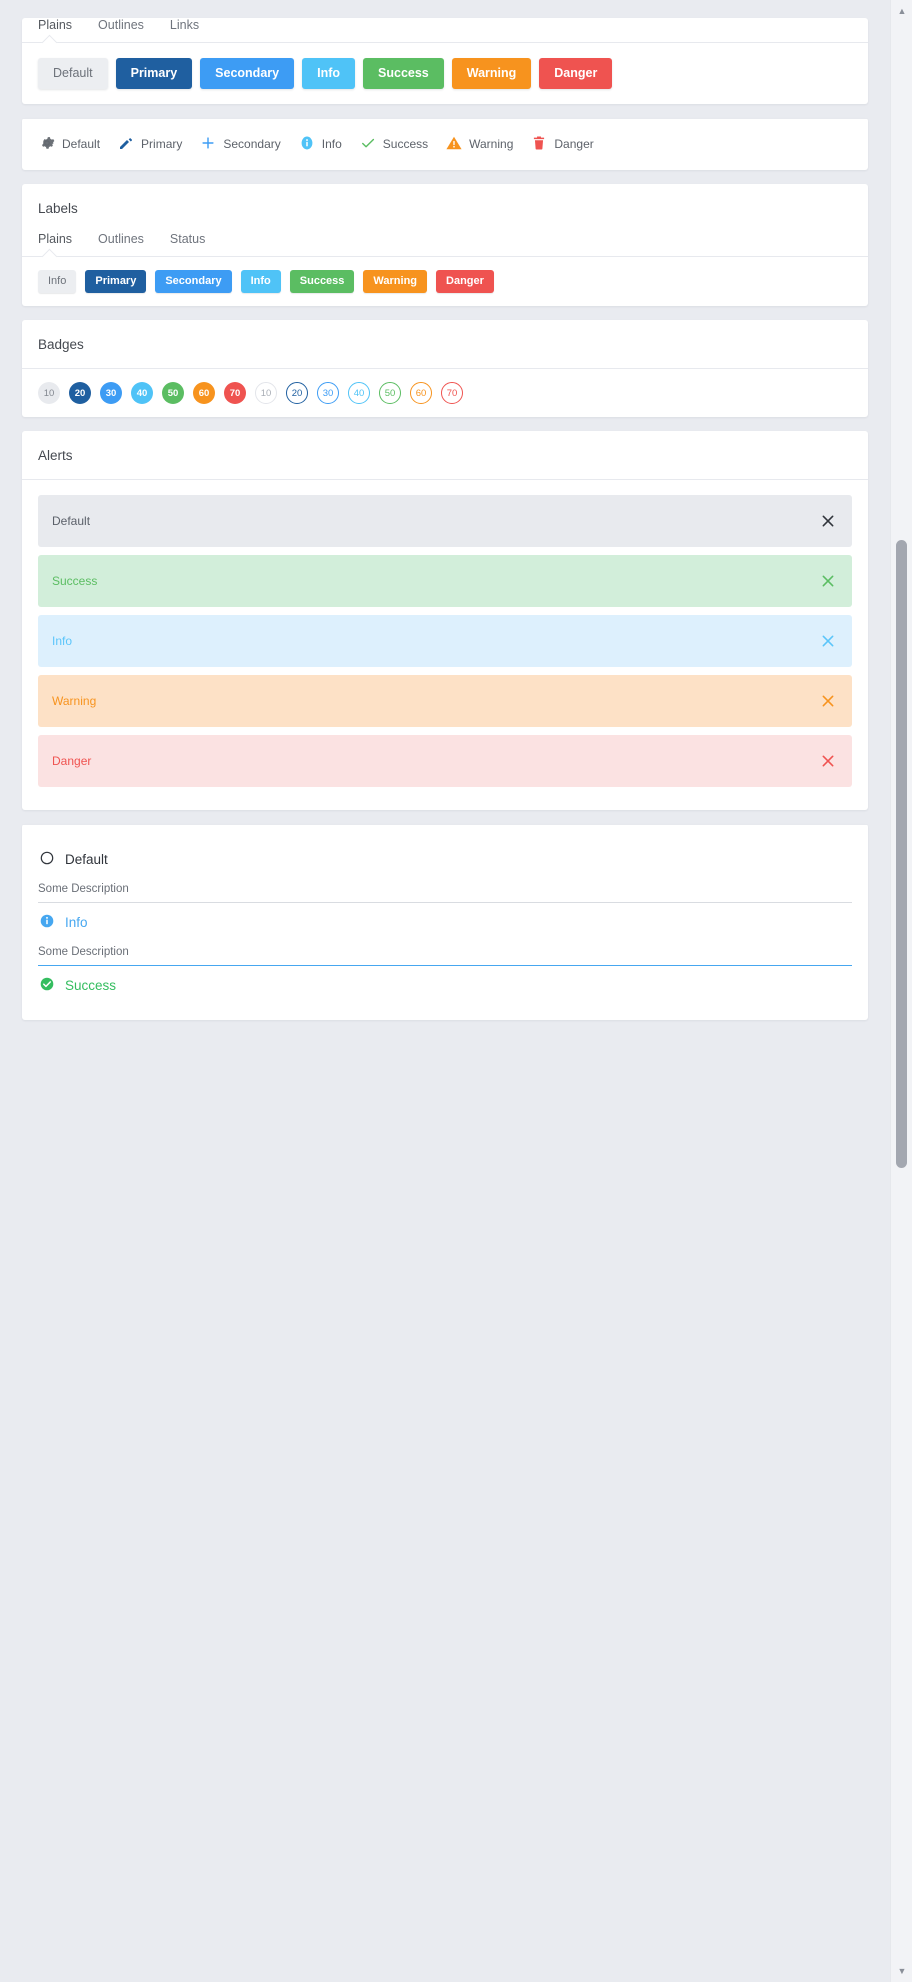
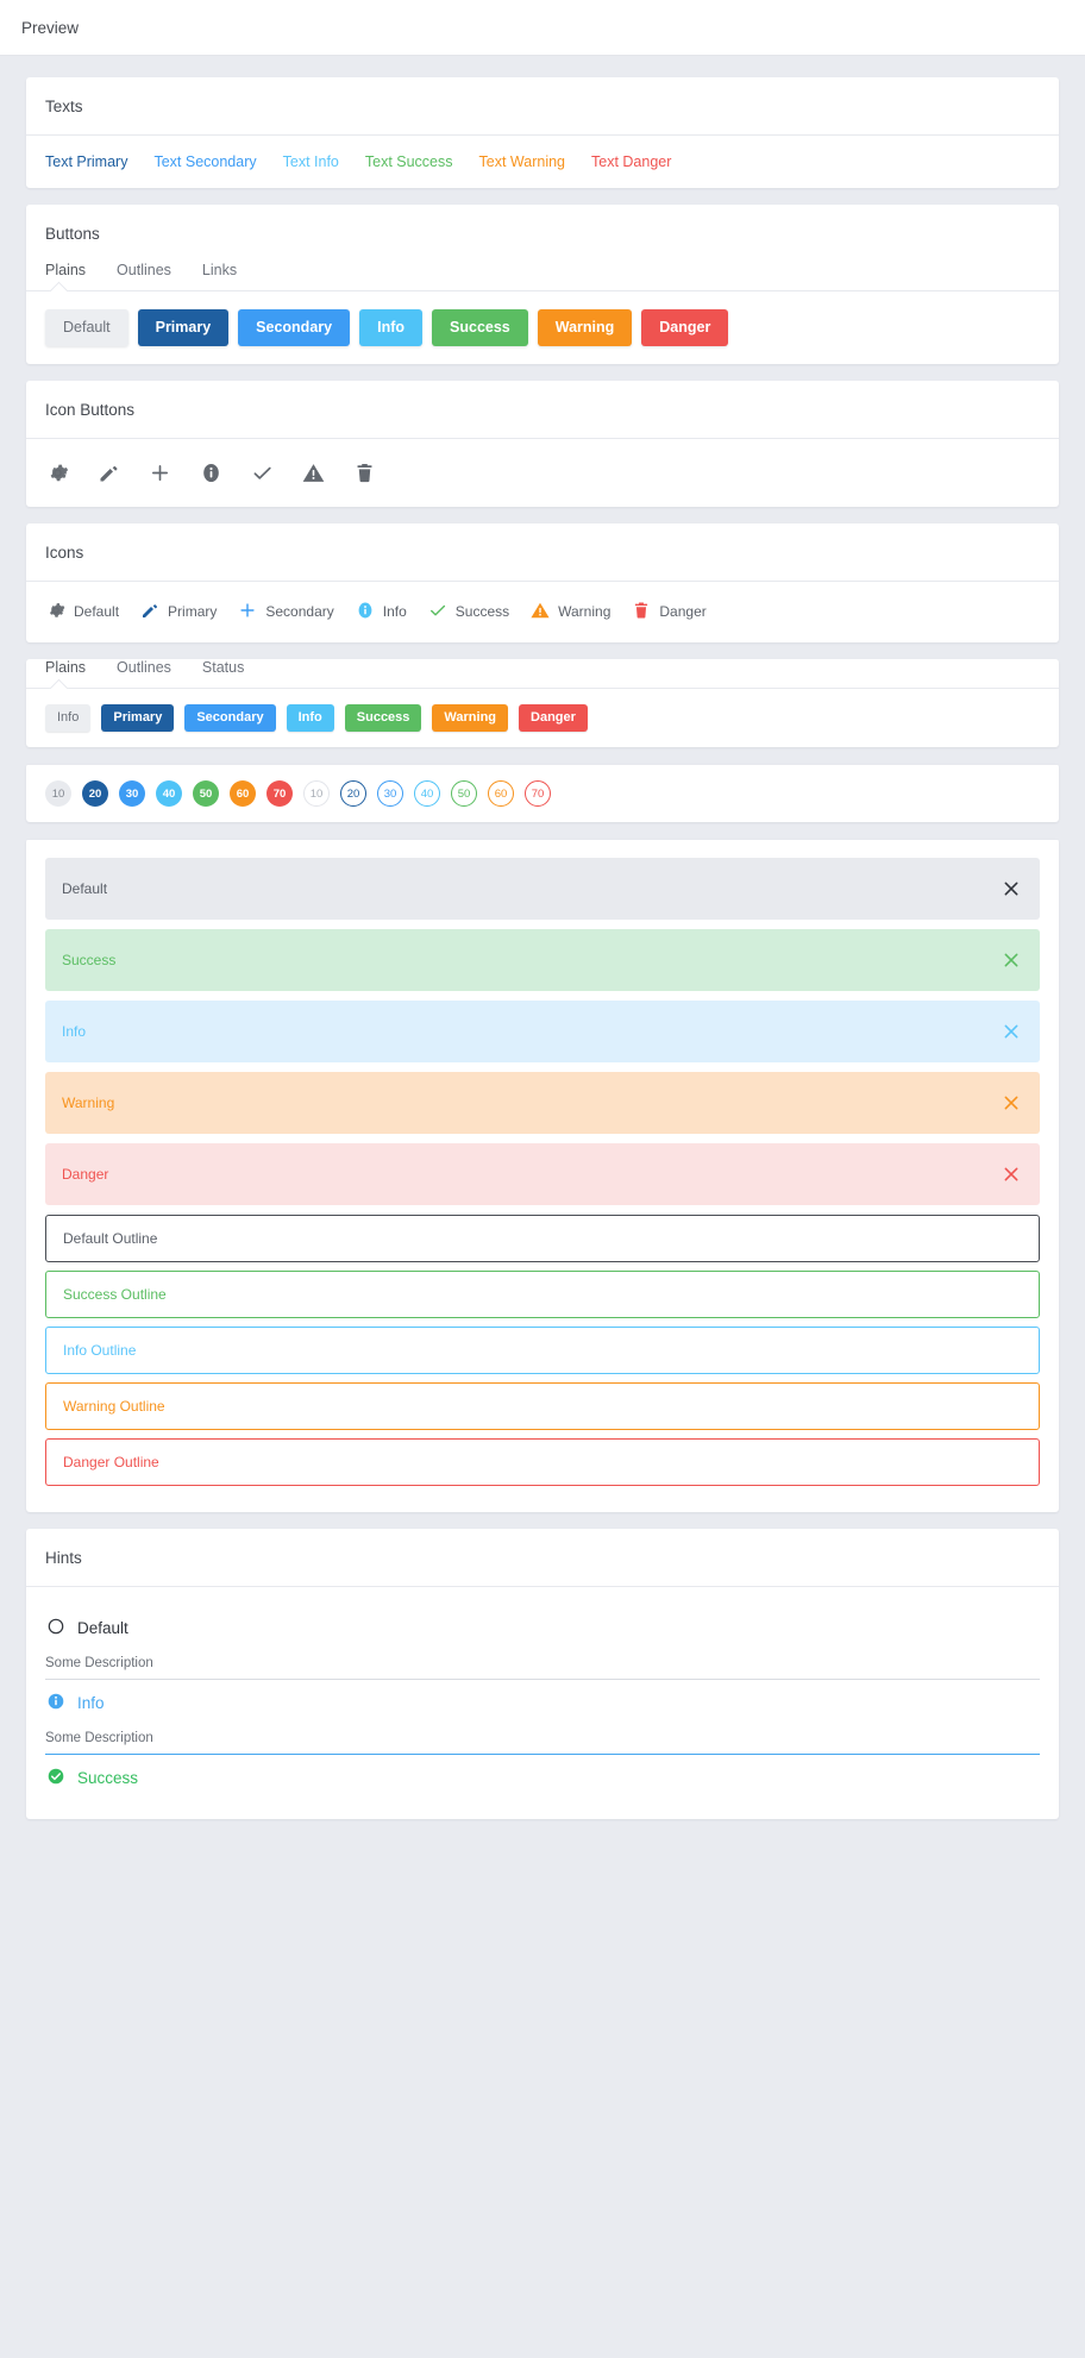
+ Preview
+ Texts
+ Text Primary
+ Text Secondary
+ Text Info
+ Text Success
+ Text Warning
+ Text Danger
+ Buttons
  Plains
  Outlines
  Links
  Default
  Primary
  Secondary
  Info
  Success
  Warning
  Danger
+ Icon Buttons
+ Icons
  Default
  Primary
  Secondary
  Info
  Success
  Warning
  Danger
- Labels
  Plains
  Outlines
  Status
  Info
  Primary
  Secondary
  Info
  Success
  Warning
  Danger
- Badges
  10
  20
  30
  40
  50
  60
  70
  10
  20
  30
  40
  50
  60
  70
- Alerts
  Default
  Success
  Info
  Warning
  Danger
+ Default Outline
+ Success Outline
+ Info Outline
+ Warning Outline
+ Danger Outline
+ Hints
  Default
  Some Description
  Info
  Some Description
  Success
- ▲
- ▼
